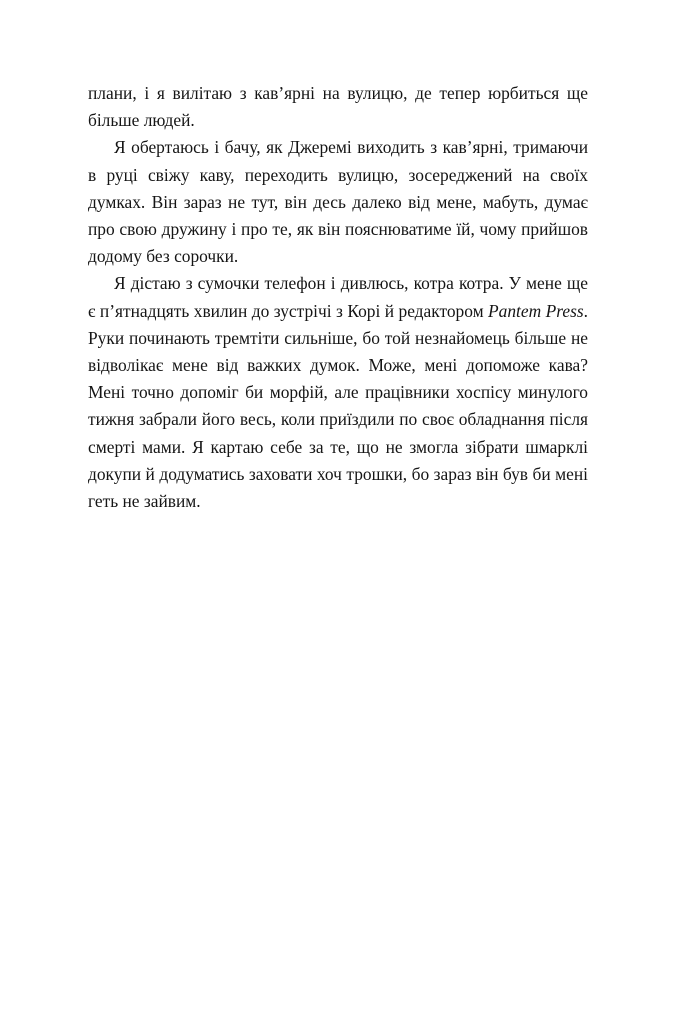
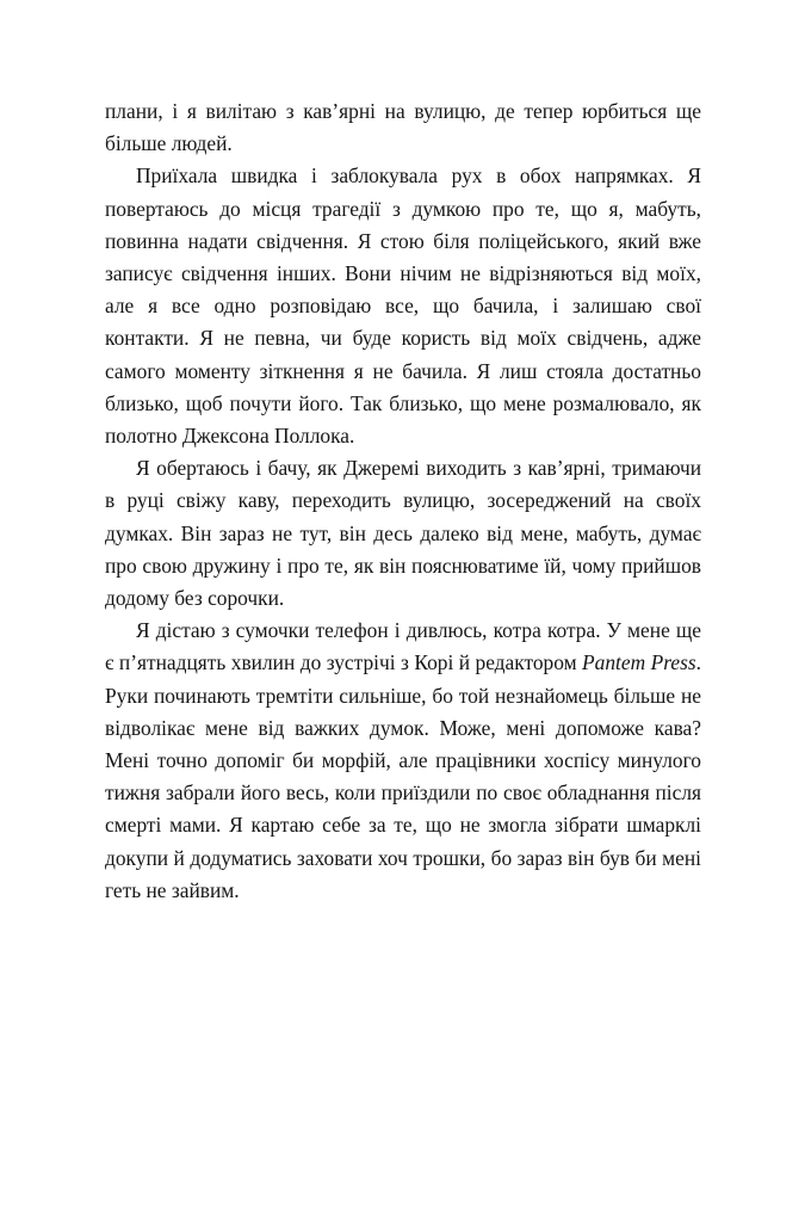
  плани, і я вилітаю з кав’ярні на вулицю, де тепер юрбиться ще більше людей.
+ Приїхала швидка і заблокувала рух в обох напрямках. Я повертаюсь до місця трагедії з думкою про те, що я, мабуть, повинна надати свідчення. Я стою біля поліцейського, який вже записує свідчення інших. Вони нічим не відрізняються від моїх, але я все одно розповідаю все, що бачила, і залишаю свої контакти. Я не певна, чи буде користь від моїх свідчень, адже самого моменту зіткнення я не бачила. Я лиш стояла достатньо близько, щоб почути його. Так близько, що мене розмалювало, як полотно Джексона Поллока.
  Я обертаюсь і бачу, як Джеремі виходить з кав’ярні, тримаючи в руці свіжу каву, переходить вулицю, зосереджений на своїх думках. Він зараз не тут, він десь далеко від мене, мабуть, думає про свою дружину і про те, як він пояснюватиме їй, чому прийшов додому без сорочки.
  Я дістаю з сумочки телефон і дивлюсь, котра котра. У мене ще є п’ятнадцять хвилин до зустрічі з Корі й редактором Pantem Press. Руки починають тремтіти сильніше, бо той незнайомець більше не відволікає мене від важких думок. Може, мені допоможе кава? Мені точно допоміг би морфій, але працівники хоспісу минулого тижня забрали його весь, коли приїздили по своє обладнання після смерті мами. Я картаю себе за те, що не змогла зібрати шмарклі докупи й додуматись заховати хоч трошки, бо зараз він був би мені геть не зайвим.
